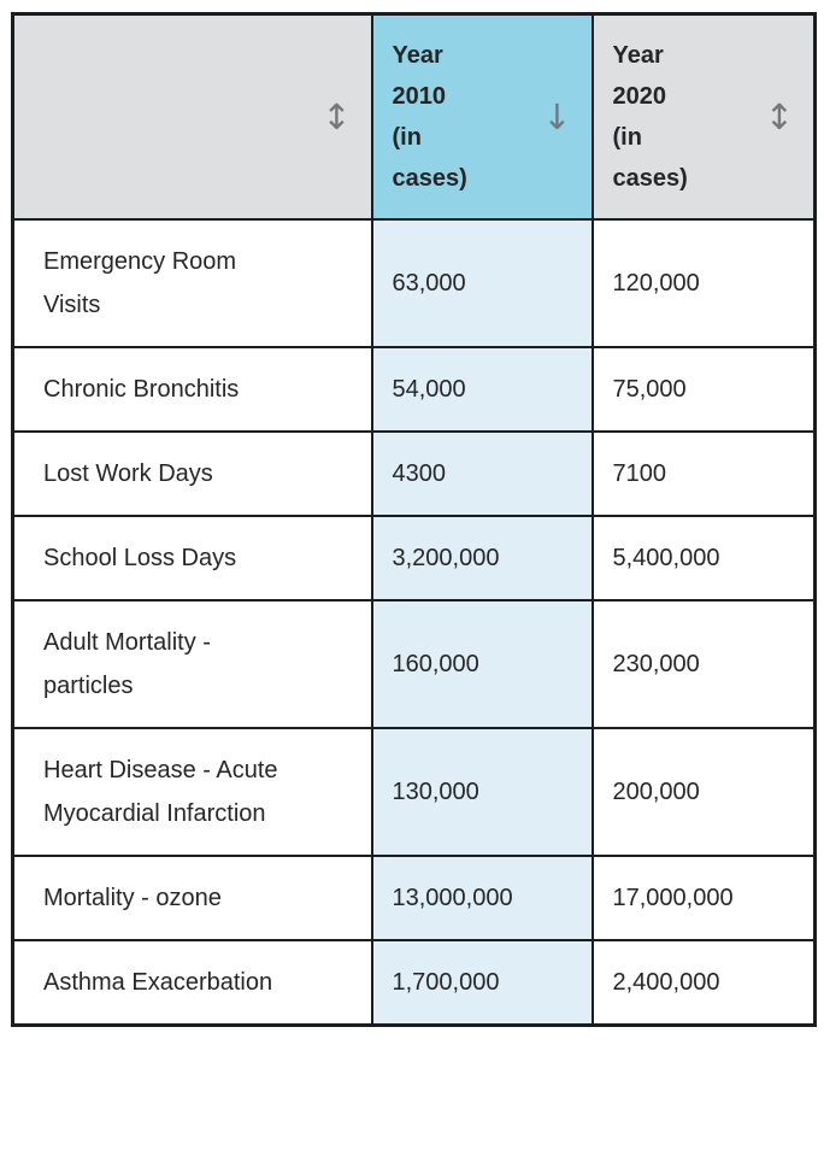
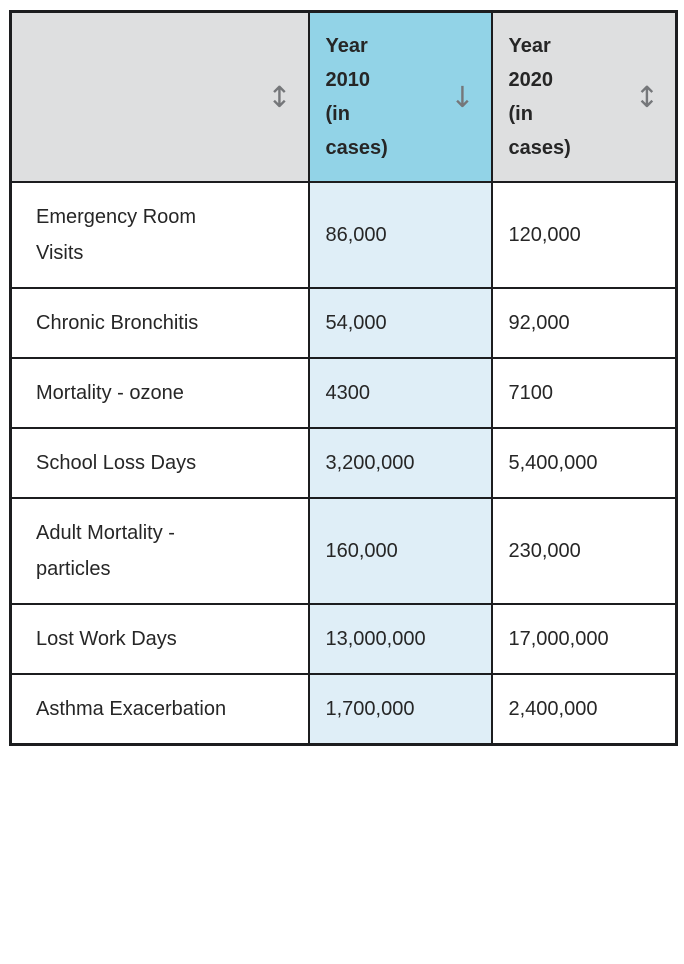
  ↕	Year 2010 (in cases) ↓	Year 2020 (in cases) ↕
- Emergency Room Visits	63,000	120,000
+ Emergency Room Visits	86,000	120,000
- Chronic Bronchitis	54,000	75,000
+ Chronic Bronchitis	54,000	92,000
- Lost Work Days	4300	7100
+ Mortality - ozone	4300	7100
  School Loss Days	3,200,000	5,400,000
  Adult Mortality - particles	160,000	230,000
- Heart Disease - Acute Myocardial Infarction	130,000	200,000
- Mortality - ozone	13,000,000	17,000,000
+ Lost Work Days	13,000,000	17,000,000
  Asthma Exacerbation	1,700,000	2,400,000
